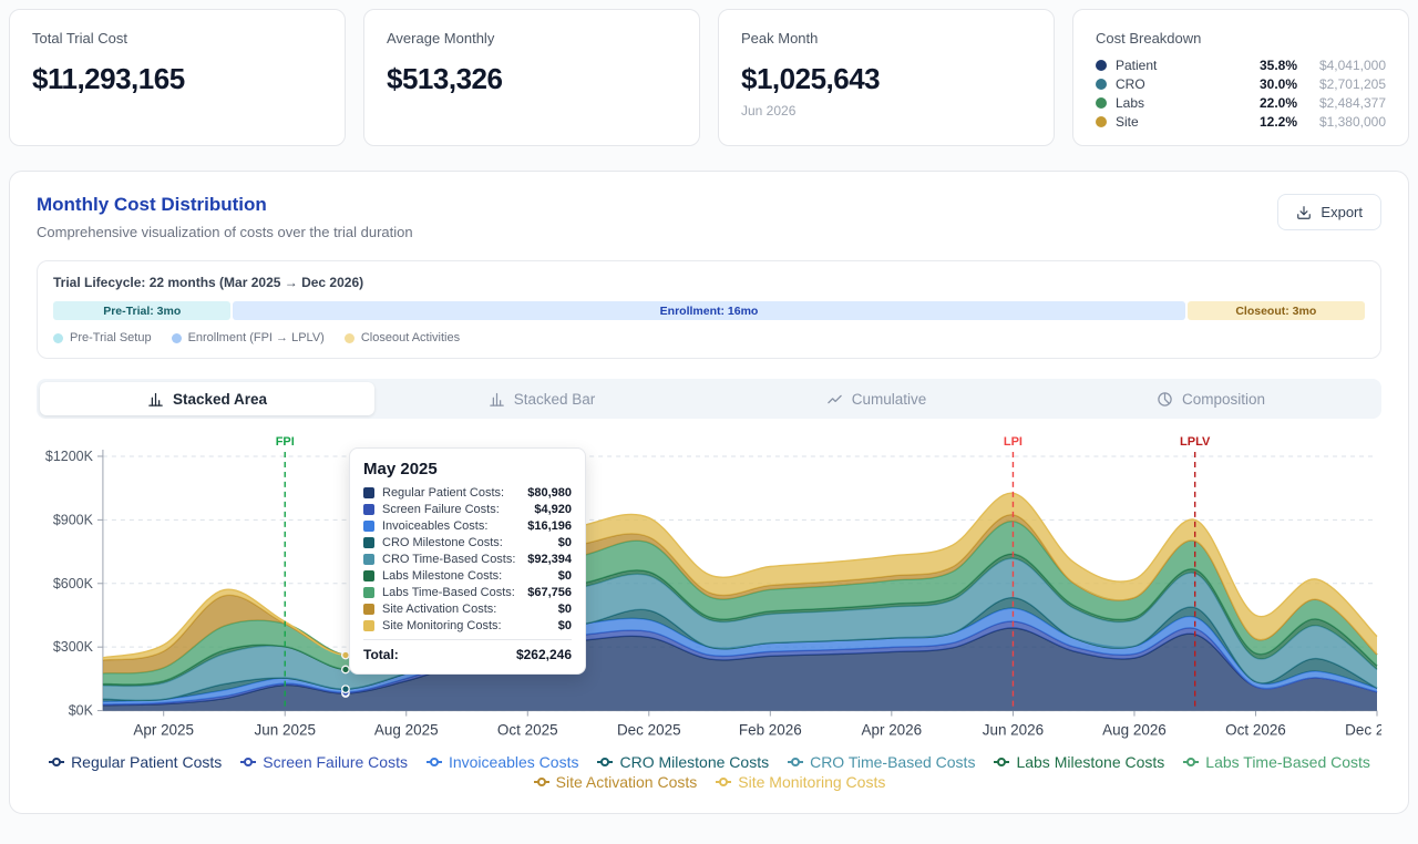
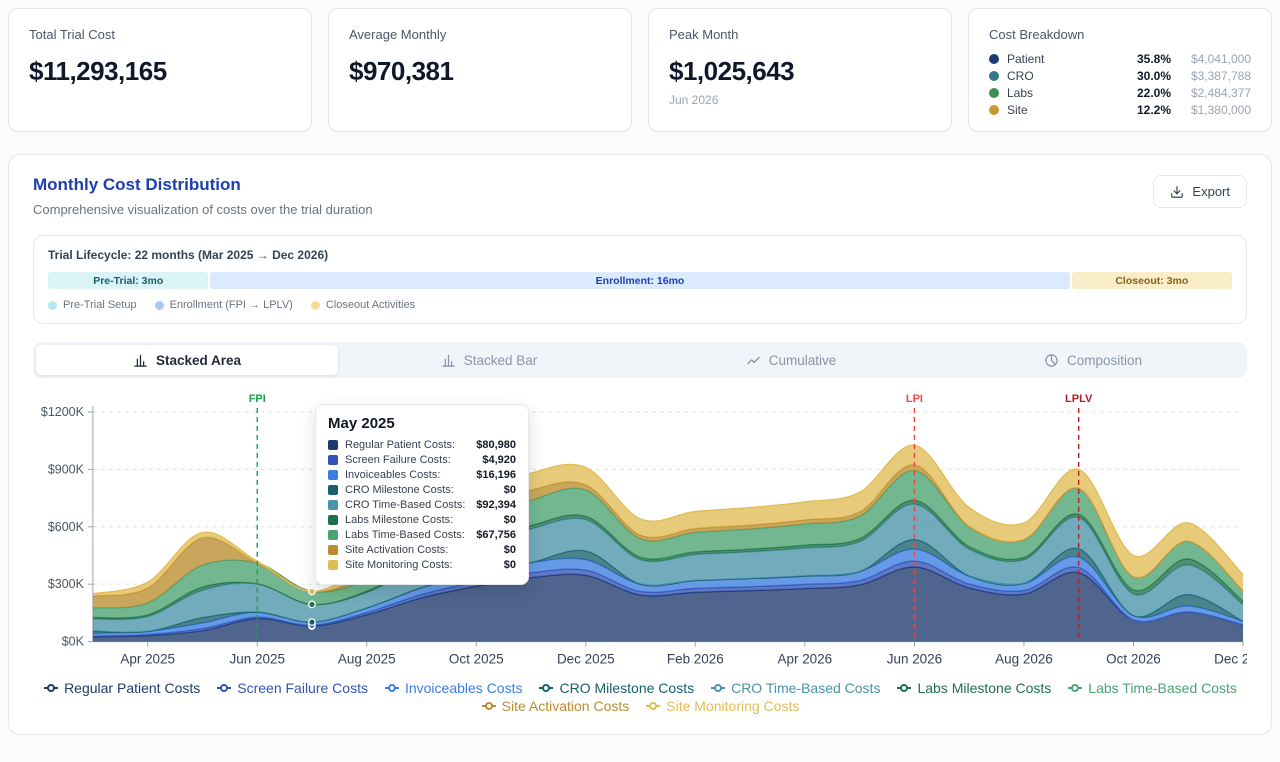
  Total Trial Cost
  $11,293,165
  Average Monthly
- $513,326
+ $970,381
  Peak Month
  $1,025,643
  Jun 2026
  Cost Breakdown
  Patient
  35.8%
  $4,041,000
  CRO
  30.0%
- $2,701,205
+ $3,387,788
  Labs
  22.0%
  $2,484,377
  Site
  12.2%
  $1,380,000
  Monthly Cost Distribution
  Comprehensive visualization of costs over the trial duration
  Export
  Trial Lifecycle: 22 months (Mar 2025 → Dec 2026)
  Pre-Trial: 3mo
  Enrollment: 16mo
  Closeout: 3mo
  Pre-Trial Setup
  Enrollment (FPI → LPLV)
  Closeout Activities
  Stacked Area
  Stacked Bar
  Cumulative
  Composition
  $0K
  $300K
  $600K
  $900K
  $1200K
  Apr 2025
  Jun 2025
  Aug 2025
  Oct 2025
  Dec 2025
  Feb 2026
  Apr 2026
  Jun 2026
  Aug 2026
  Oct 2026
  FPI
  LPI
  LPLV
  May 2025
  Regular Patient Costs:
  $80,980
  Screen Failure Costs:
  $4,920
  Invoiceables Costs:
  $16,196
  CRO Milestone Costs:
  $0
  CRO Time-Based Costs:
  $92,394
  Labs Milestone Costs:
  $0
  Labs Time-Based Costs:
  $67,756
  Site Activation Costs:
  $0
  Site Monitoring Costs:
  $0
- Total:
- $262,246
  Regular Patient Costs
  Screen Failure Costs
  Invoiceables Costs
  CRO Milestone Costs
  CRO Time-Based Costs
  Labs Milestone Costs
  Labs Time-Based Costs
  Site Activation Costs
  Site Monitoring Costs
